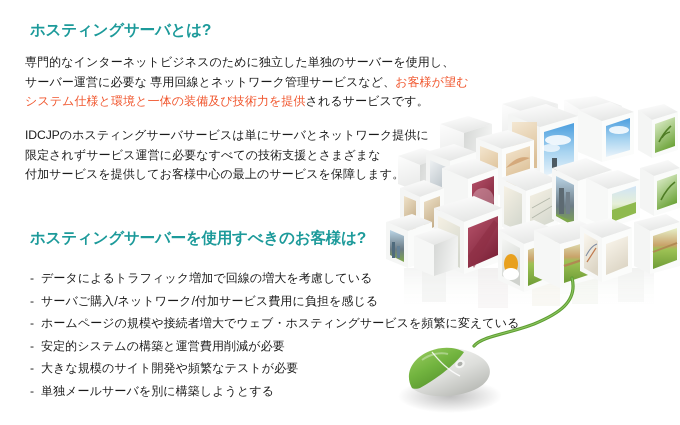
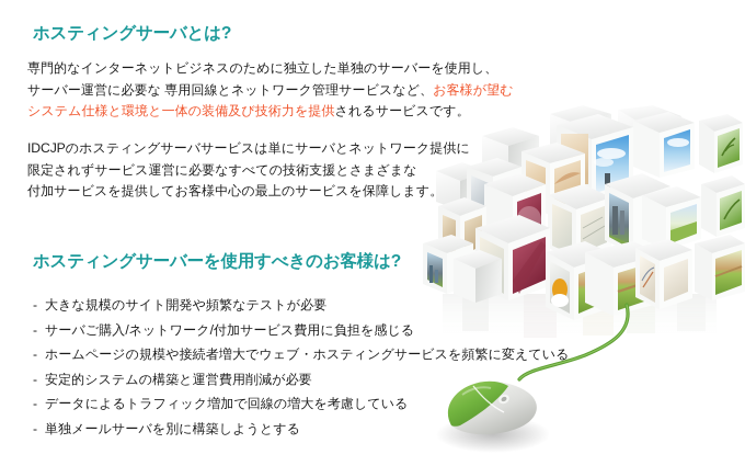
  ホスティングサーバとは?
  専門的なインターネットビジネスのために独立した単独のサーバーを使用し、
  サーバー運営に必要な 専用回線とネットワーク管理サービスなど、お客様が望む
  システム仕様と環境と一体の装備及び技術力を提供されるサービスです。
  IDCJPのホスティングサーバサービスは単にサーバとネットワーク提供に
  限定されずサービス運営に必要なすべての技術支援とさまざまな
  付加サービスを提供してお客様中心の最上のサービスを保障します
  ホスティングサーバーを使用すべきのお客様は?
- - データによるトラフィック増加で回線の増大を考慮している
+ - 大きな規模のサイト開発や頻繁なテストが必要
  - サーバご購入/ネットワーク/付加サービス費用に負担を感じる
  - ホームページの規模や接続者増大でウェブ・ホスティングサービスを頻繁に変えている
  - 安定的システムの構築と運営費用削減が必要
- - 大きな規模のサイト開発や頻繁なテストが必要
+ - データによるトラフィック増加で回線の増大を考慮している
  - 単独メールサーバを別に構築しようとする
